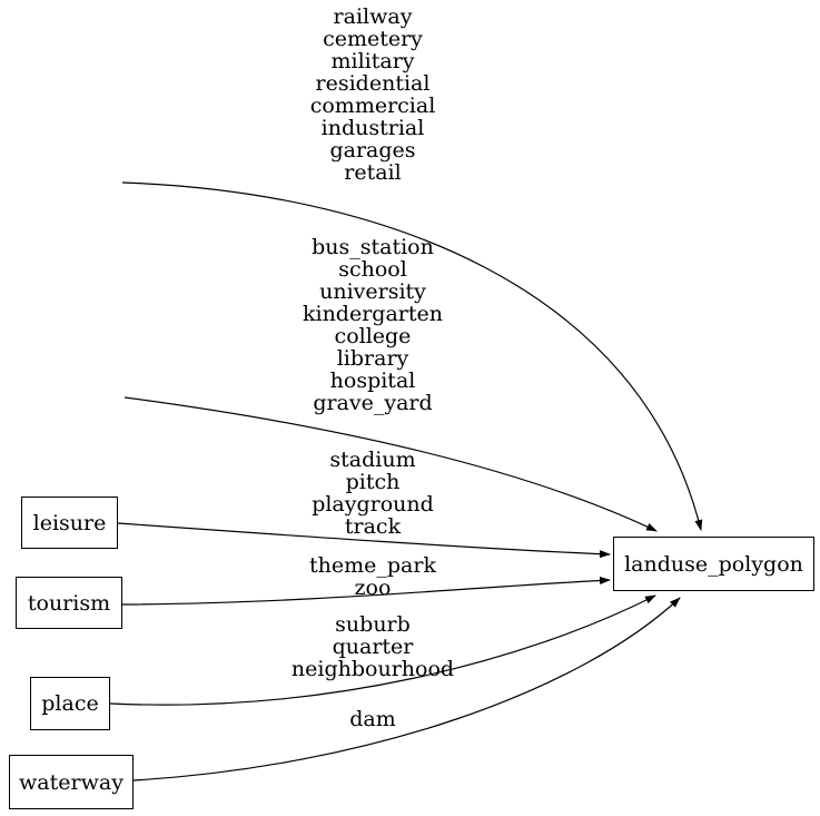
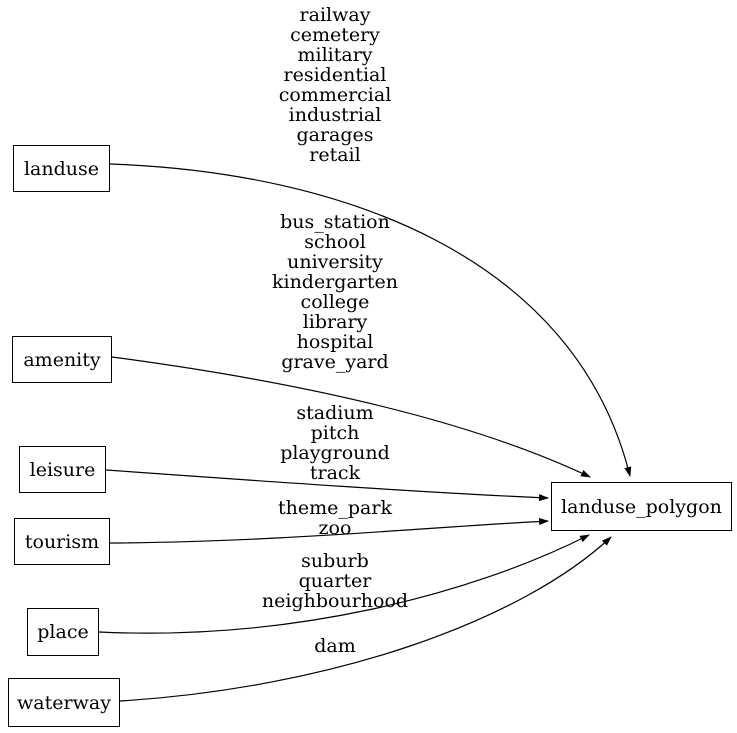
+ landuse
+ amenity
  leisure
  tourism
  place
  waterway
  landuse_polygon
  railway
  cemetery
  military
  residential
  commercial
  industrial
  garages
  retail
  bus_station
  school
  university
  kindergarten
  college
  library
  hospital
  grave_yard
  stadium
  pitch
  playground
  track
  theme_park
  zoo
  suburb
  quarter
  neighbourhood
  dam
